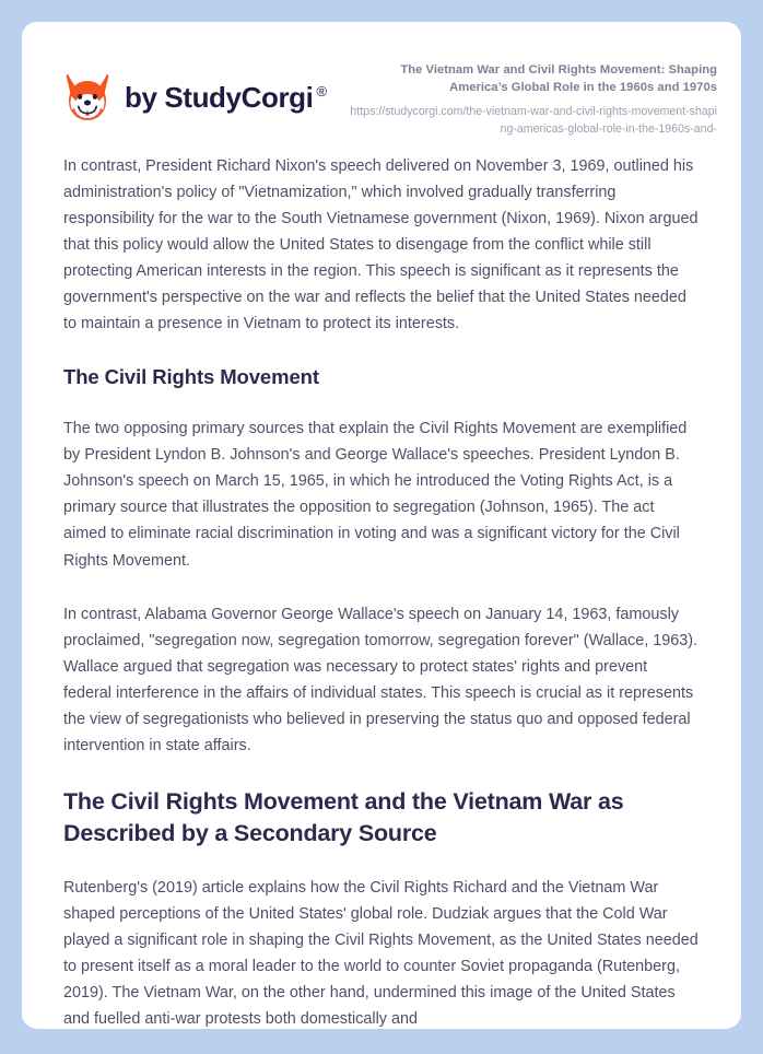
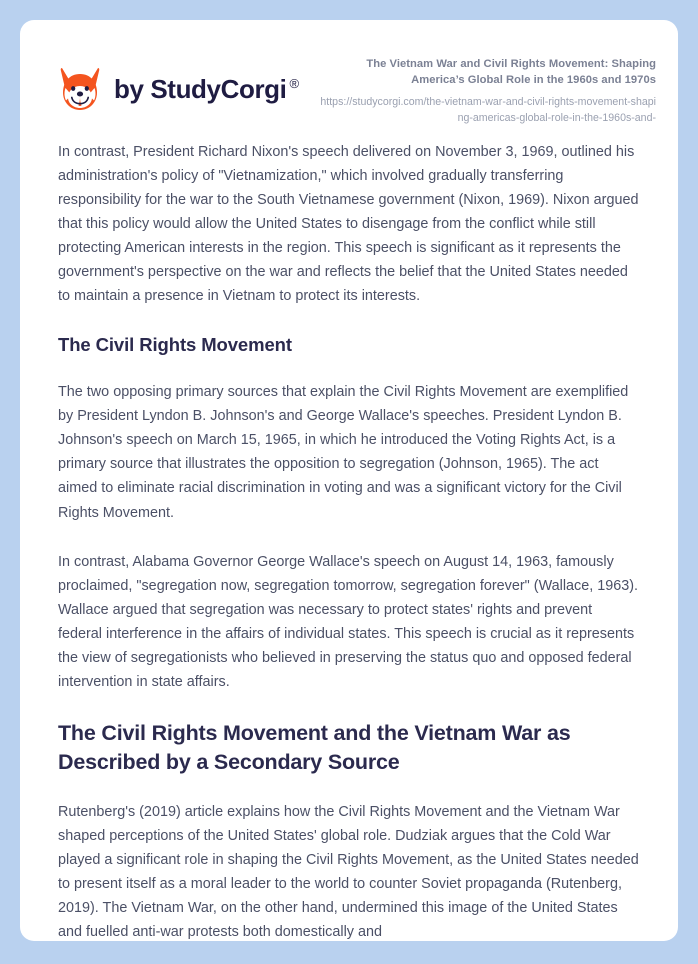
  by StudyCorgi ®
  The Vietnam War and Civil Rights Movement: Shaping America’s Global Role in the 1960s and 1970s
  https://studycorgi.com/the-vietnam-war-and-civil-rights-movement-shaping-americas-global-role-in-the-1960s-and-
  In contrast, President Richard Nixon's speech delivered on November 3, 1969, outlined his administration's policy of "Vietnamization," which involved gradually transferring responsibility for the war to the South Vietnamese government (Nixon, 1969). Nixon argued that this policy would allow the United States to disengage from the conflict while still protecting American interests in the region. This speech is significant as it represents the government's perspective on the war and reflects the belief that the United States needed to maintain a presence in Vietnam to protect its interests.
  The Civil Rights Movement
  The two opposing primary sources that explain the Civil Rights Movement are exemplified by President Lyndon B. Johnson's and George Wallace's speeches. President Lyndon B. Johnson's speech on March 15, 1965, in which he introduced the Voting Rights Act, is a primary source that illustrates the opposition to segregation (Johnson, 1965). The act aimed to eliminate racial discrimination in voting and was a significant victory for the Civil Rights Movement.
- In contrast, Alabama Governor George Wallace's speech on January 14, 1963, famously proclaimed, "segregation now, segregation tomorrow, segregation forever" (Wallace, 1963). Wallace argued that segregation was necessary to protect states' rights and prevent federal interference in the affairs of individual states. This speech is crucial as it represents the view of segregationists who believed in preserving the status quo and opposed federal intervention in state affairs.
+ In contrast, Alabama Governor George Wallace's speech on August 14, 1963, famously proclaimed, "segregation now, segregation tomorrow, segregation forever" (Wallace, 1963). Wallace argued that segregation was necessary to protect states' rights and prevent federal interference in the affairs of individual states. This speech is crucial as it represents the view of segregationists who believed in preserving the status quo and opposed federal intervention in state affairs.
  The Civil Rights Movement and the Vietnam War as Described by a Secondary Source
- Rutenberg's (2019) article explains how the Civil Rights Richard and the Vietnam War shaped perceptions of the United States' global role. Dudziak argues that the Cold War played a significant role in shaping the Civil Rights Movement, as the United States needed to present itself as a moral leader to the world to counter Soviet propaganda (Rutenberg, 2019). The Vietnam War, on the other hand, undermined this image of the United States and fuelled anti-war protests both domestically and
+ Rutenberg's (2019) article explains how the Civil Rights Movement and the Vietnam War shaped perceptions of the United States' global role. Dudziak argues that the Cold War played a significant role in shaping the Civil Rights Movement, as the United States needed to present itself as a moral leader to the world to counter Soviet propaganda (Rutenberg, 2019). The Vietnam War, on the other hand, undermined this image of the United States and fuelled anti-war protests both domestically and
